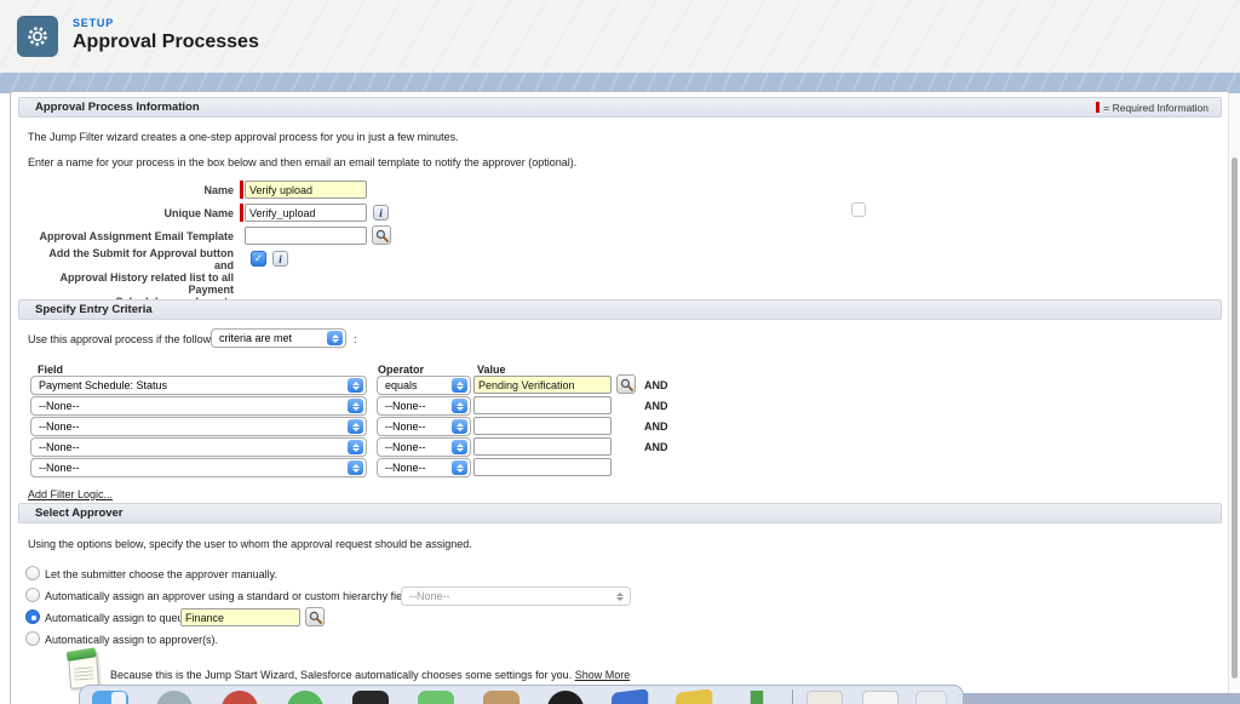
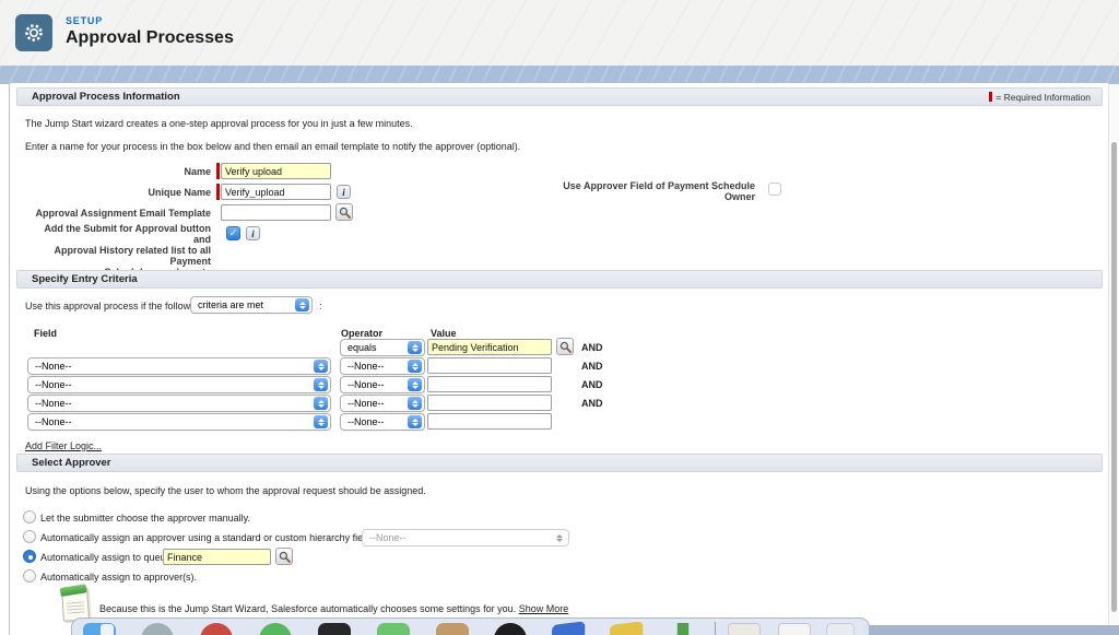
  SETUP
  Approval Processes
  Approval Process Information
  = Required Information
- The Jump Filter wizard creates a one-step approval process for you in just a few minutes.
+ The Jump Start wizard creates a one-step approval process for you in just a few minutes.
  Enter a name for your process in the box below and then email an email template to notify the approver (optional).
  Name
  Verify upload
  Unique Name
  Verify_upload
  i
  Approval Assignment Email Template
  Add the Submit for Approval button and
  Approval History related list to all Payment
  i
+ Use Approver Field of Payment Schedule
+ Owner
  Specify Entry Criteria
  Use this approval process if the follow
  criteria are met
  :
  Field
  Operator
  Value
- Payment Schedule: Status
  equals
  Pending Verification
  AND
  --None--
  --None--
  AND
  --None--
  --None--
  AND
  --None--
  --None--
  AND
  --None--
  --None--
  Add Filter Logic...
  Select Approver
  Using the options below, specify the user to whom the approval request should be assigned.
  Let the submitter choose the approver manually.
  Automatically assign an approver using a standard or custom hierarchy fie
  --None--
  Automatically assign to que
  Finance
  Automatically assign to approver(s).
  Because this is the Jump Start Wizard, Salesforce automatically chooses some settings for you. Show More
